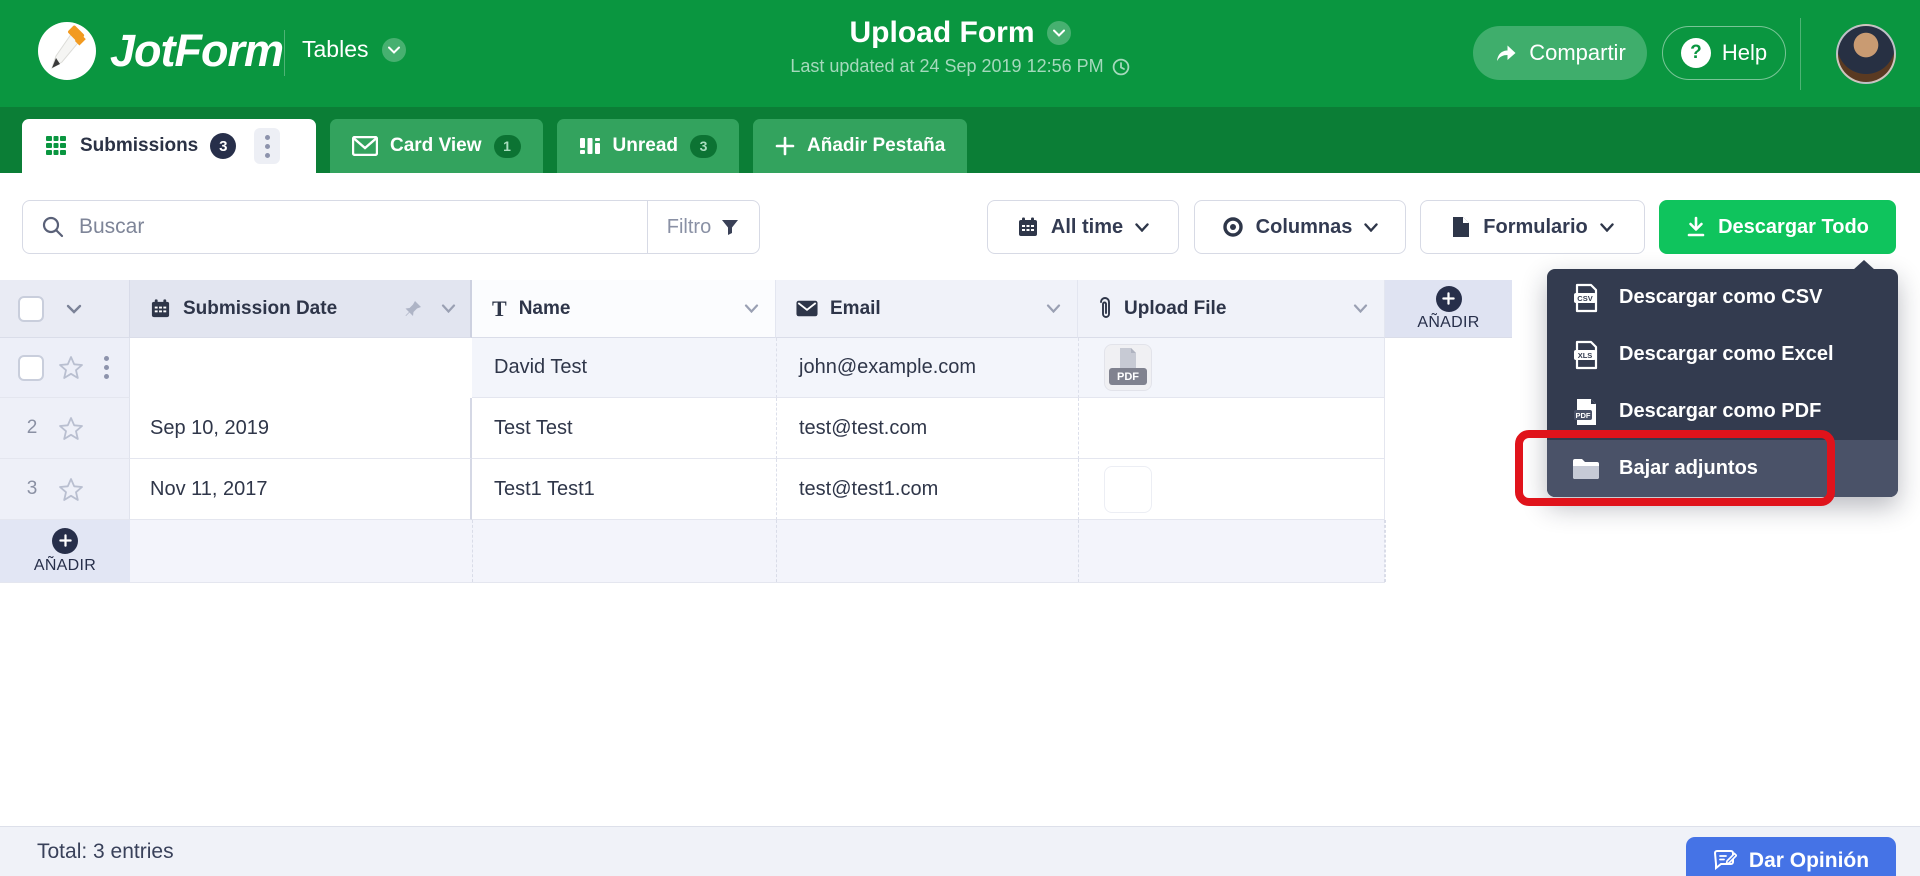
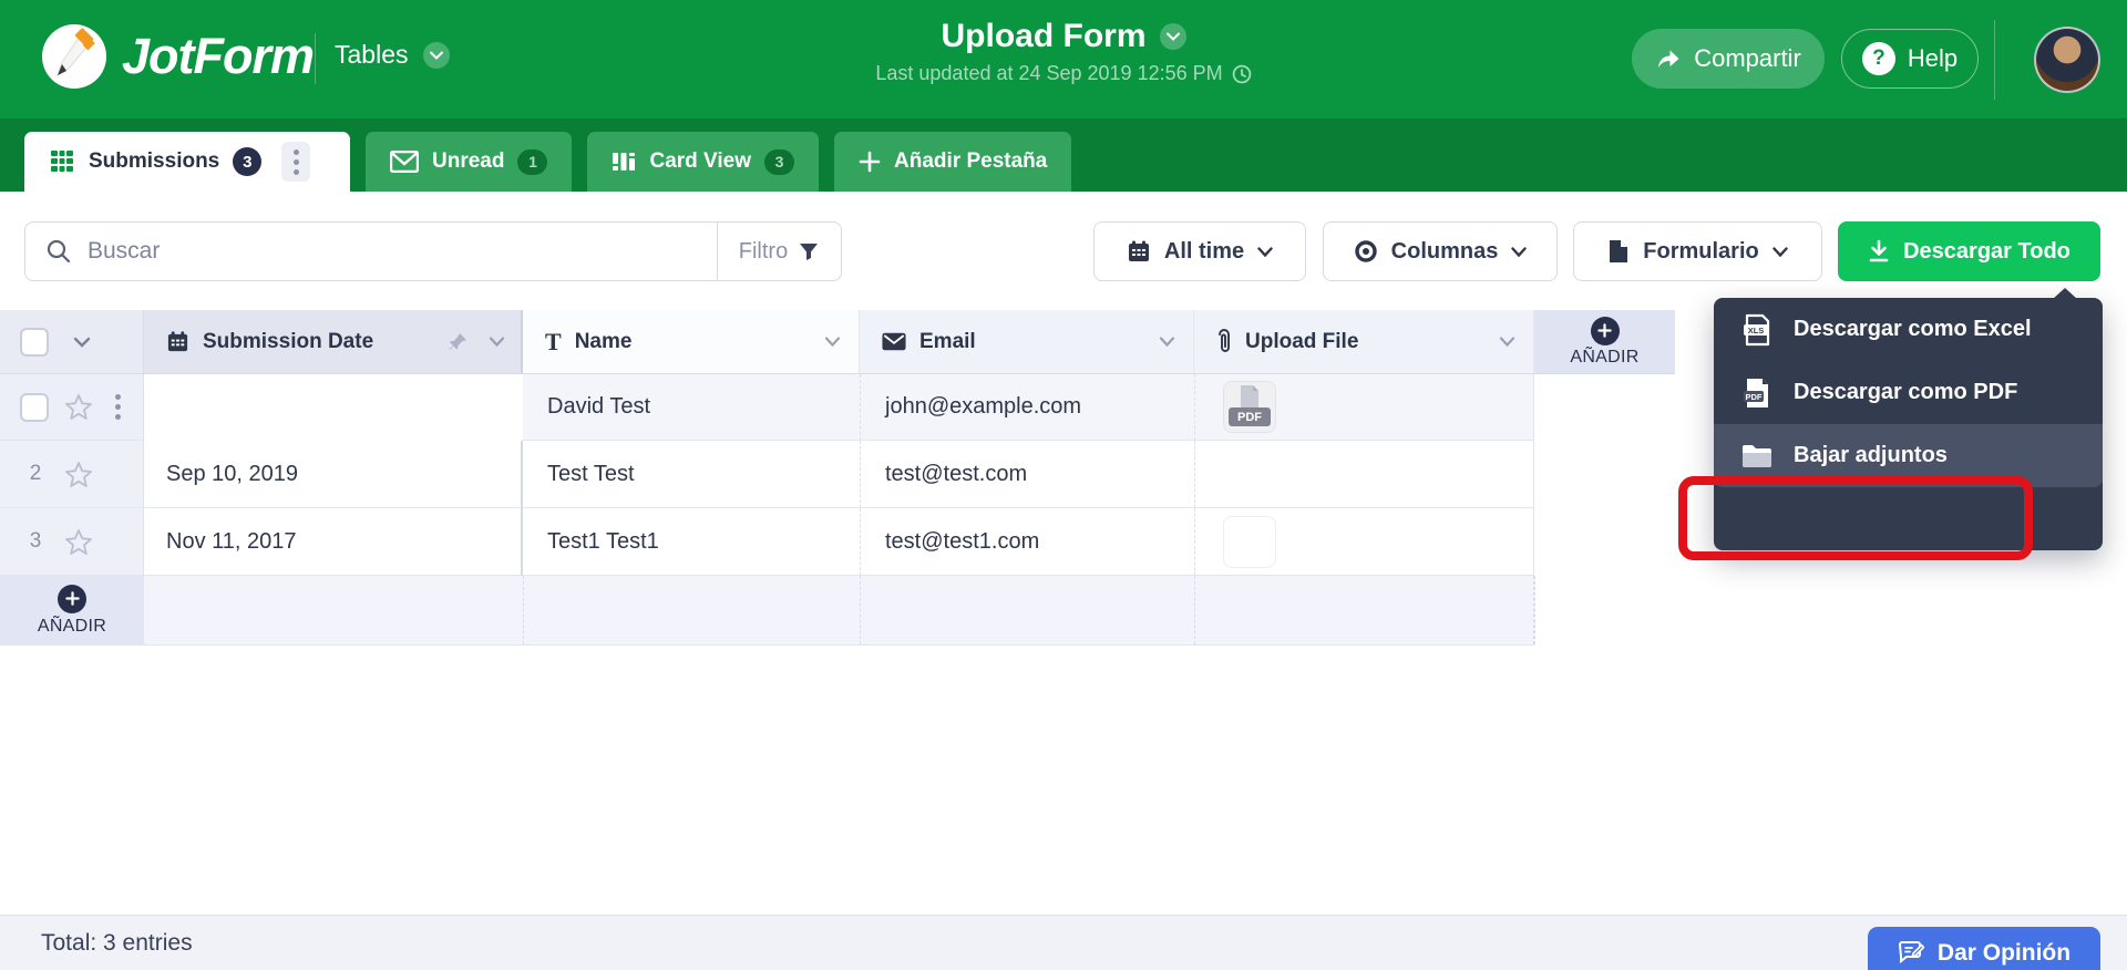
  JotForm
  Tables
  Upload Form
  Last updated at 24 Sep 2019 12:56 PM
  Compartir
  ?
  Help
  Submissions
  3
- Card View
+ Unread
  1
- Unread
+ Card View
  3
  Añadir Pestaña
  Buscar
  Filtro
  All time
  Columnas
  Formulario
  Descargar Todo
  Submission Date
  T
  Name
  Email
  Upload File
  AÑADIR
  David Test
  john@example.com
  PDF
  2
  Sep 10, 2019
  Test Test
  test@test.com
  3
  Nov 11, 2017
  Test1 Test1
  test@test1.com
  AÑADIR
- CSV
- Descargar como CSV
  XLS
  Descargar como Excel
  PDF
  Descargar como PDF
  Bajar adjuntos
  Total: 3 entries
  Dar Opinión
